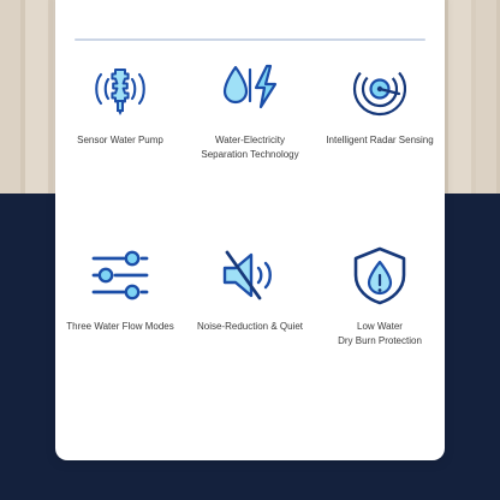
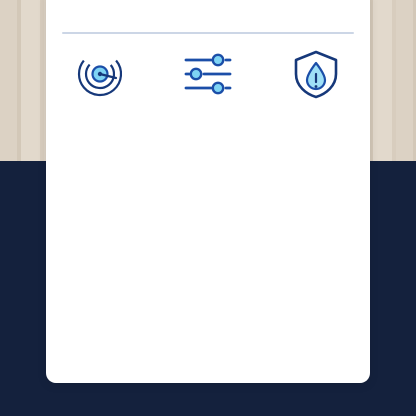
- Sensor Water Pump
- Water-Electricity
- Separation Technology
- Intelligent Radar Sensing
- Three Water Flow Modes
- Noise-Reduction & Quiet
- Low Water
- Dry Burn Protection
